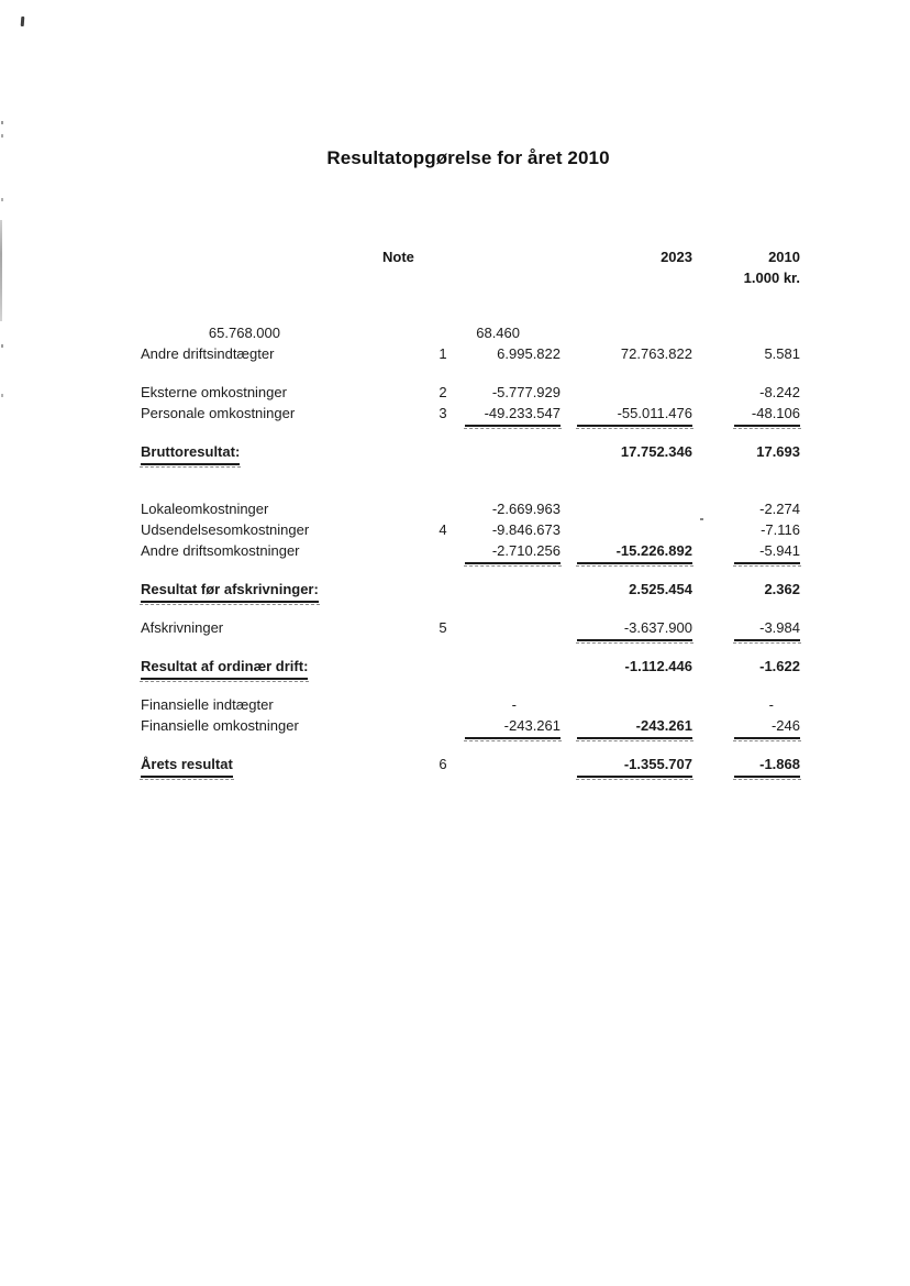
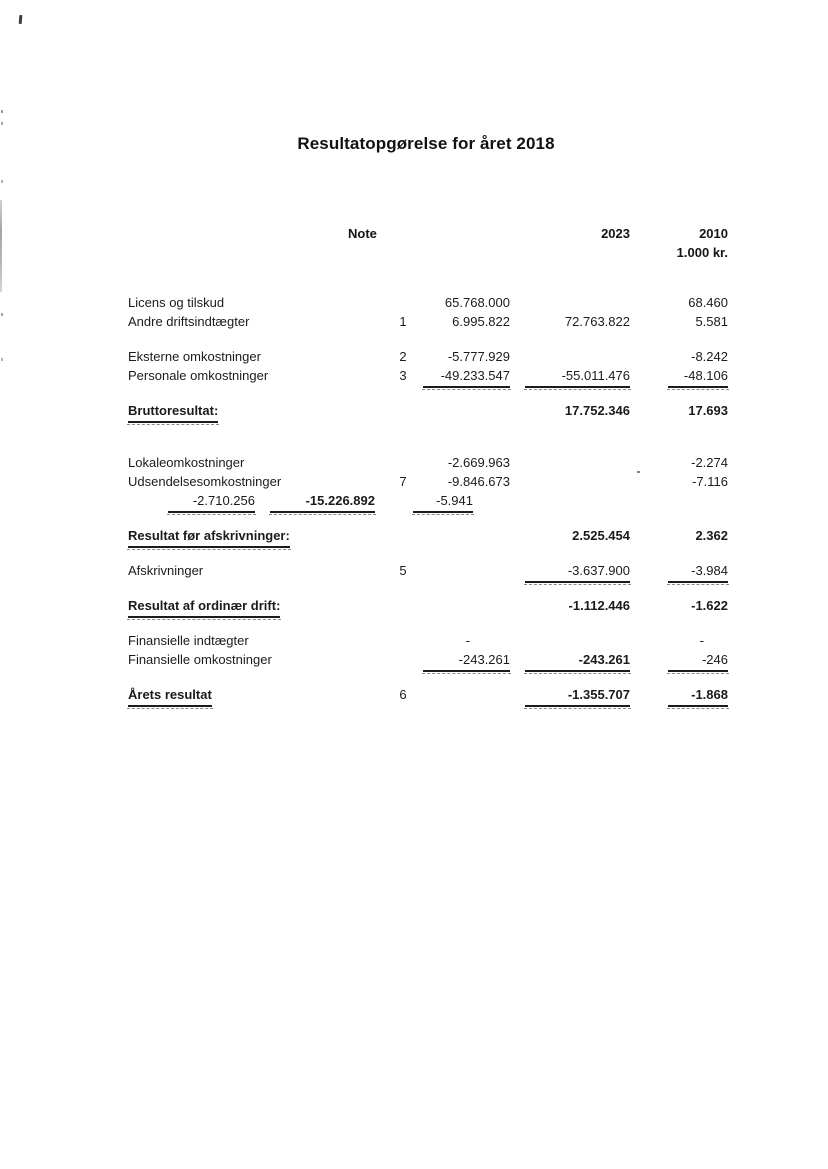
- Resultatopgørelse for året 2010
+ Resultatopgørelse for året 2018
  Note
  2023
  2010
  1.000 kr.
+ Licens og tilskud
  65.768.000
  68.460
  Andre driftsindtægter
  1
  6.995.822
  72.763.822
  5.581
  Eksterne omkostninger
  2
  -5.777.929
  -8.242
  Personale omkostninger
  3
  -49.233.547
  -55.011.476
  -48.106
  Bruttoresultat:
  17.752.346
  17.693
  Lokaleomkostninger
  -2.669.963
  -2.274
  Udsendelsesomkostninger
- 4
+ 7
  -9.846.673
  -7.116
- Andre driftsomkostninger
  -2.710.256
  -15.226.892
  -5.941
  Resultat før afskrivninger:
  2.525.454
  2.362
  Afskrivninger
  5
  -3.637.900
  -3.984
  Resultat af ordinær drift:
  -1.112.446
  -1.622
  Finansielle indtægter
  -
  -
  Finansielle omkostninger
  -243.261
  -243.261
  -246
  Årets resultat
  6
  -1.355.707
  -1.868
